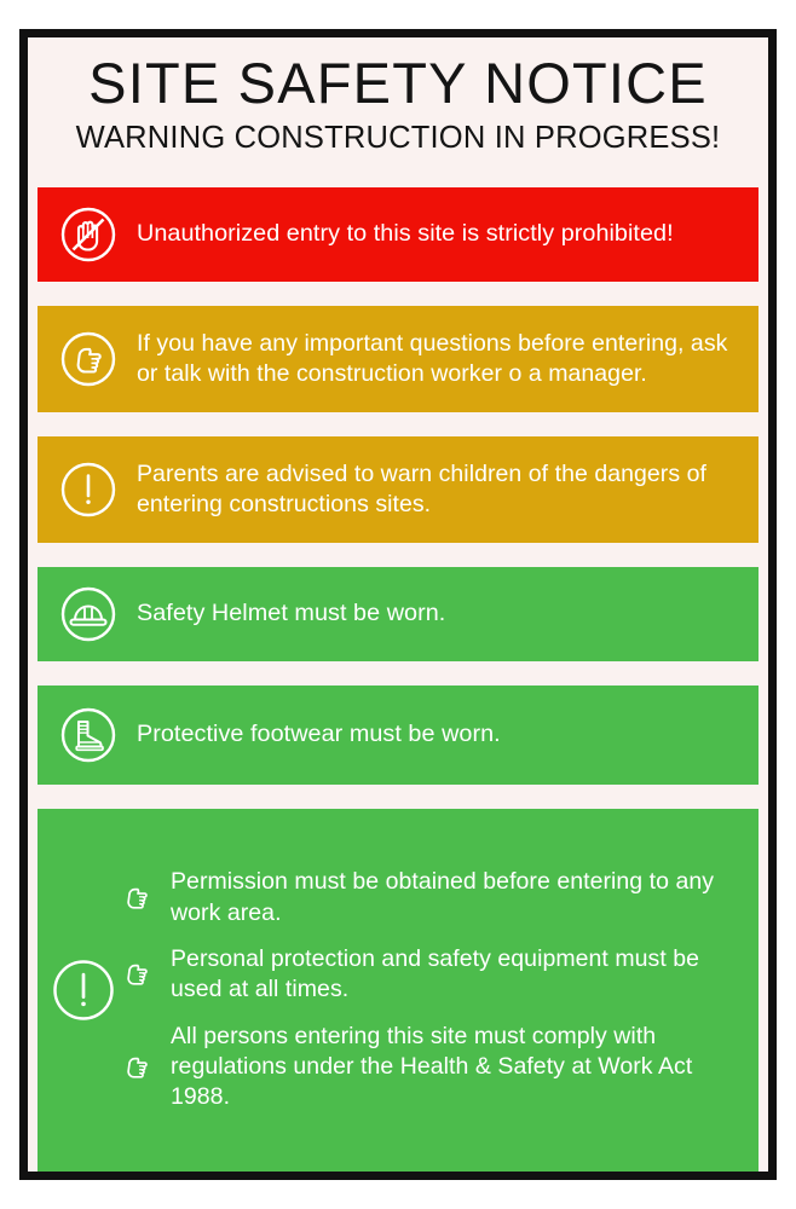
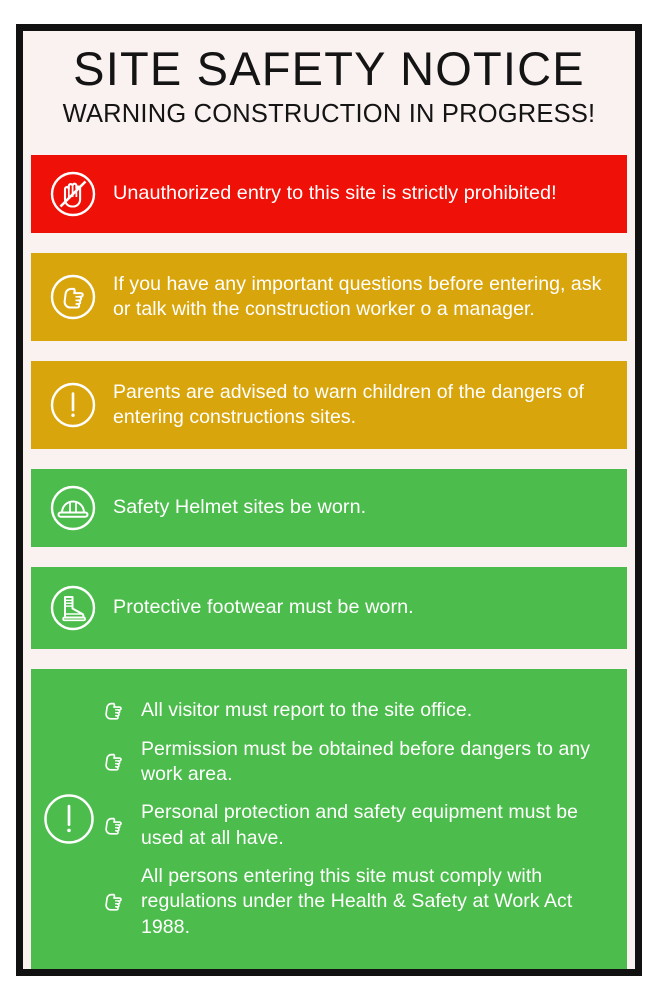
  SITE SAFETY NOTICE
  WARNING CONSTRUCTION IN PROGRESS!
  Unauthorized entry to this site is strictly prohibited!
  If you have any important questions before entering, ask or talk with the construction worker o a manager.
  Parents are advised to warn children of the dangers of entering constructions sites.
- Safety Helmet must be worn.
+ Safety Helmet sites be worn.
  Protective footwear must be worn.
+ All visitor must report to the site office.
- Permission must be obtained before entering to any work area.
+ Permission must be obtained before dangers to any work area.
- Personal protection and safety equipment must be used at all times.
+ Personal protection and safety equipment must be used at all have.
  All persons entering this site must comply with regulations under the Health & Safety at Work Act 1988.
